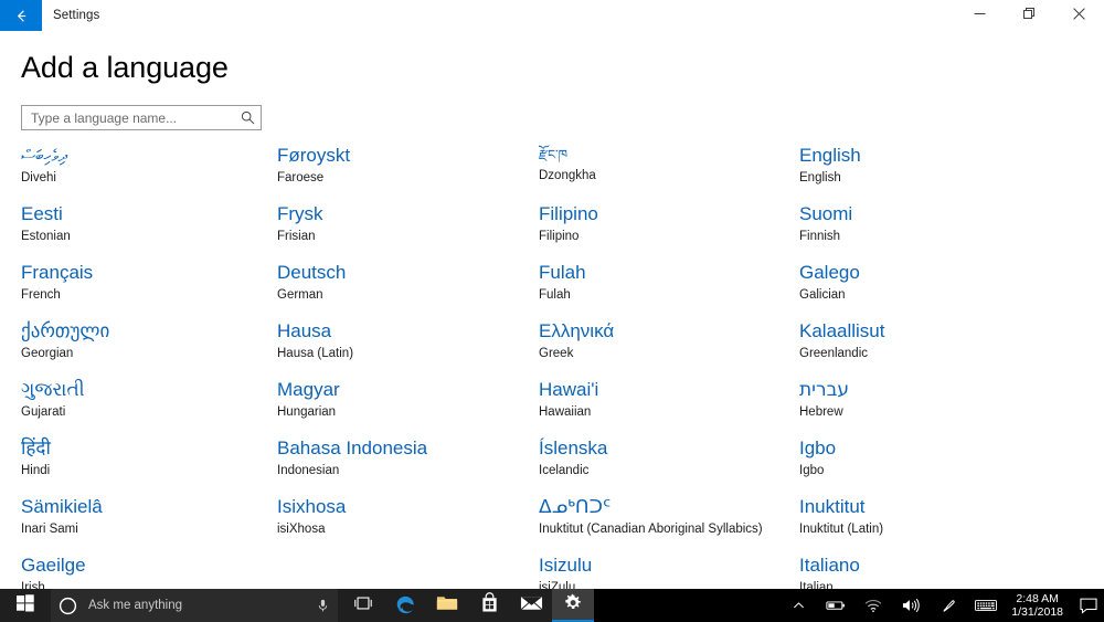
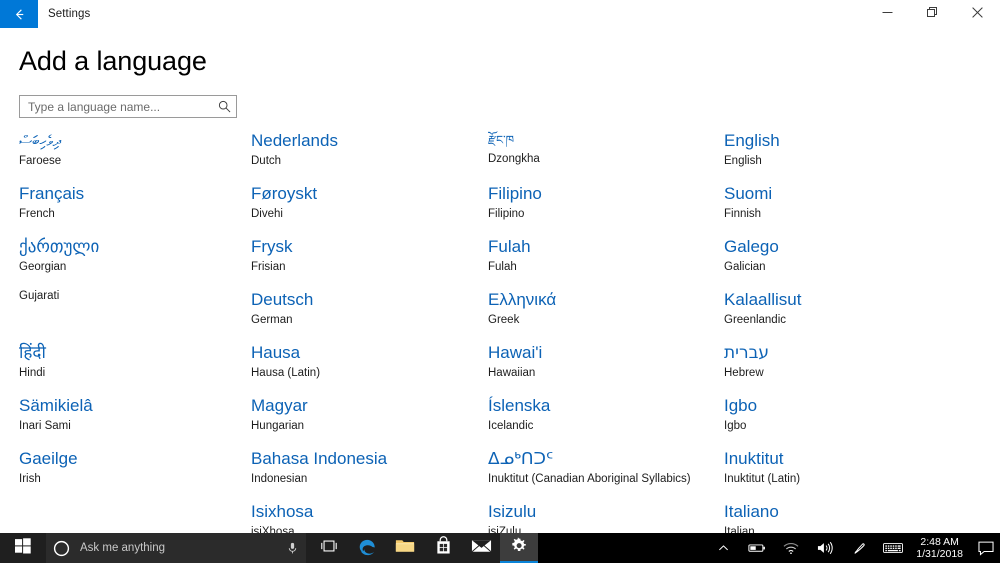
  Settings
  Add a language
  Type a language name...
  ދިވެހިބަސް
- Divehi
+ Faroese
- Eesti
- Estonian
  Français
  French
  ქართული
  Georgian
- ગુજરાતી
  Gujarati
  हिंदी
  Hindi
  Sämikielâ
  Inari Sami
  Gaeilge
  Irish
+ Nederlands
+ Dutch
  Føroyskt
- Faroese
+ Divehi
  Frysk
  Frisian
  Deutsch
  German
  Hausa
  Hausa (Latin)
  Magyar
  Hungarian
  Bahasa Indonesia
  Indonesian
  Isixhosa
  isiXhosa
  རྫོང་ཁ
  Dzongkha
  Filipino
  Filipino
  Fulah
  Fulah
  Ελληνικά
  Greek
  Hawai'i
  Hawaiian
  Íslenska
  Icelandic
  ᐃᓄᒃᑎᑐᑦ
  Inuktitut (Canadian Aboriginal Syllabics)
  Isizulu
  isiZulu
  English
  English
  Suomi
  Finnish
  Galego
  Galician
  Kalaallisut
  Greenlandic
  עברית
  Hebrew
  Igbo
  Igbo
  Inuktitut
  Inuktitut (Latin)
  Italiano
  Italian
  Ask me anything
  2:48 AM
  1/31/2018
